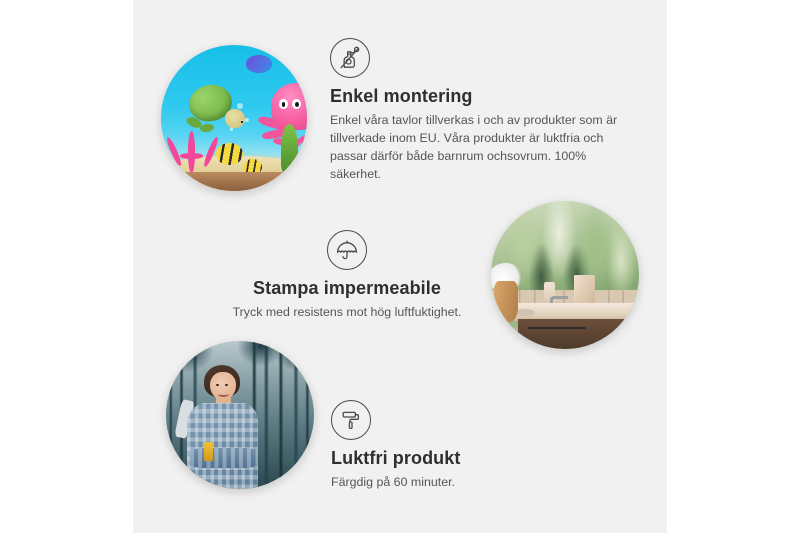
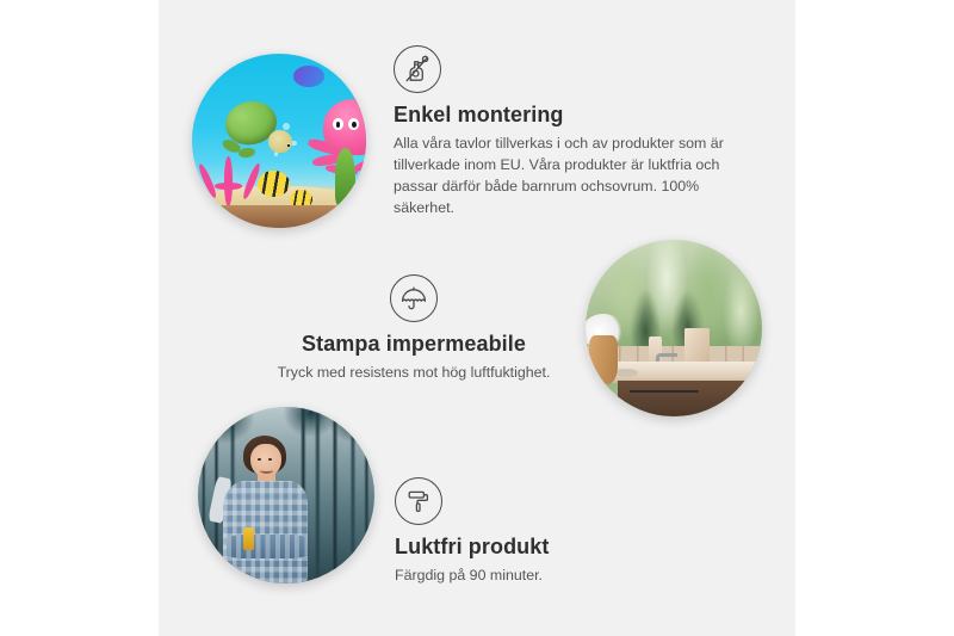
  Enkel montering
- Enkel våra tavlor tillverkas i och av produkter som är tillverkade inom EU. Våra produkter är luktfria och passar därför både barnrum ochsovrum. 100% säkerhet.
+ Alla våra tavlor tillverkas i och av produkter som är tillverkade inom EU. Våra produkter är luktfria och passar därför både barnrum ochsovrum. 100% säkerhet.
  Stampa impermeabile
  Tryck med resistens mot hög luftfuktighet.
  Luktfri produkt
- Färgdig på 60 minuter.
+ Färgdig på 90 minuter.
